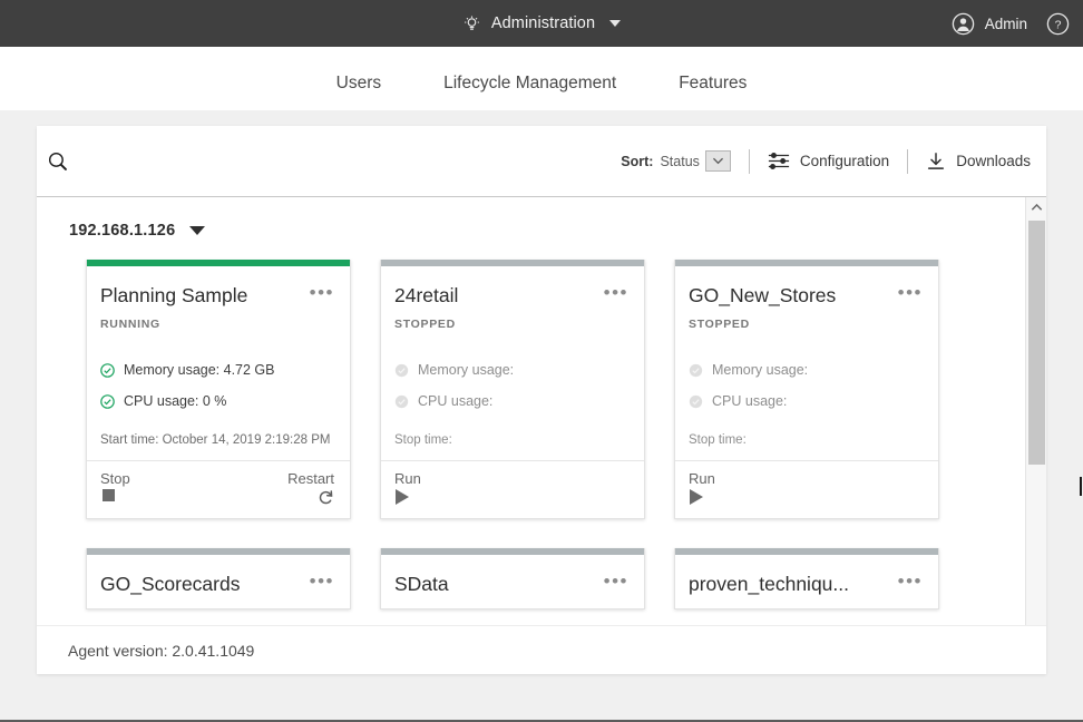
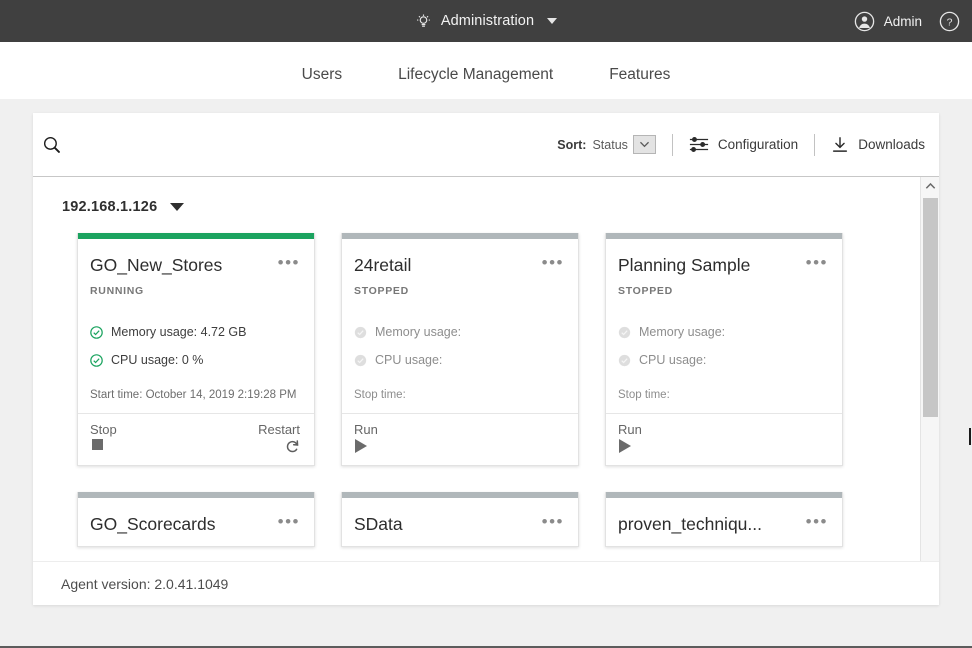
  Administration
  Admin
  ?
  Users
  Lifecycle Management
  Features
  Sort:
  Status
  Configuration
  Downloads
  192.168.1.126
- Planning Sample
+ GO_New_Stores
  •••
  RUNNING
  Memory usage: 4.72 GB
  CPU usage: 0 %
  Start time: October 14, 2019 2:19:28 PM
  Stop
  Restart
  24retail
  •••
  STOPPED
  Memory usage:
  CPU usage:
  Stop time:
  Run
- GO_New_Stores
+ Planning Sample
  •••
  STOPPED
  Memory usage:
  CPU usage:
  Stop time:
  Run
  GO_Scorecards
  •••
  SData
  •••
  proven_techniqu...
  •••
  Agent version: 2.0.41.1049
